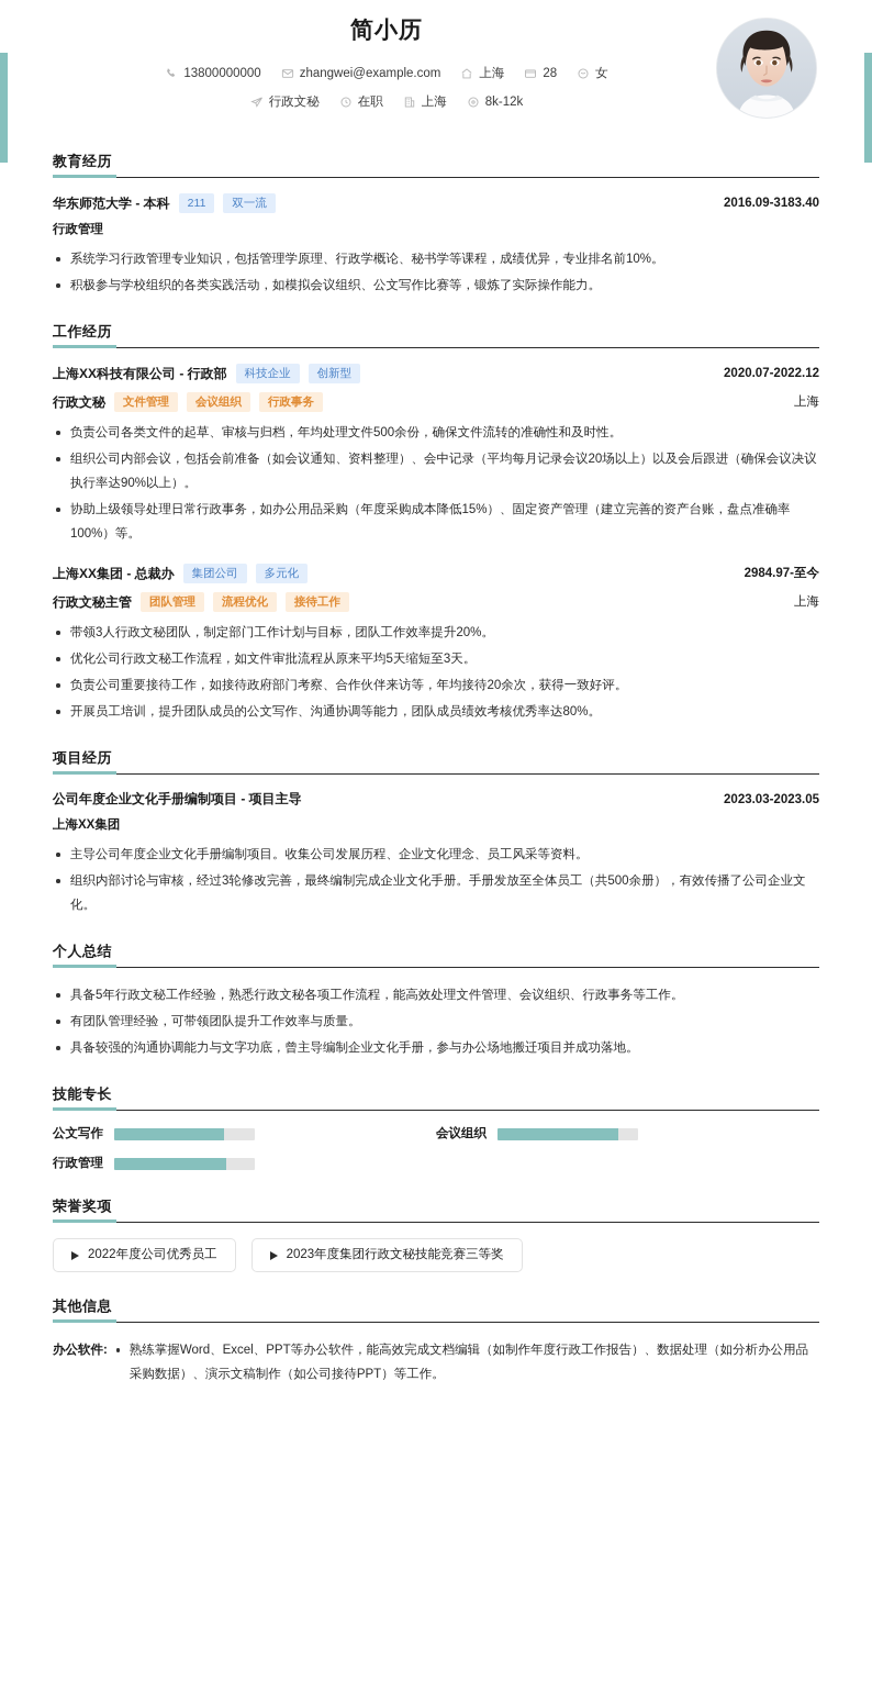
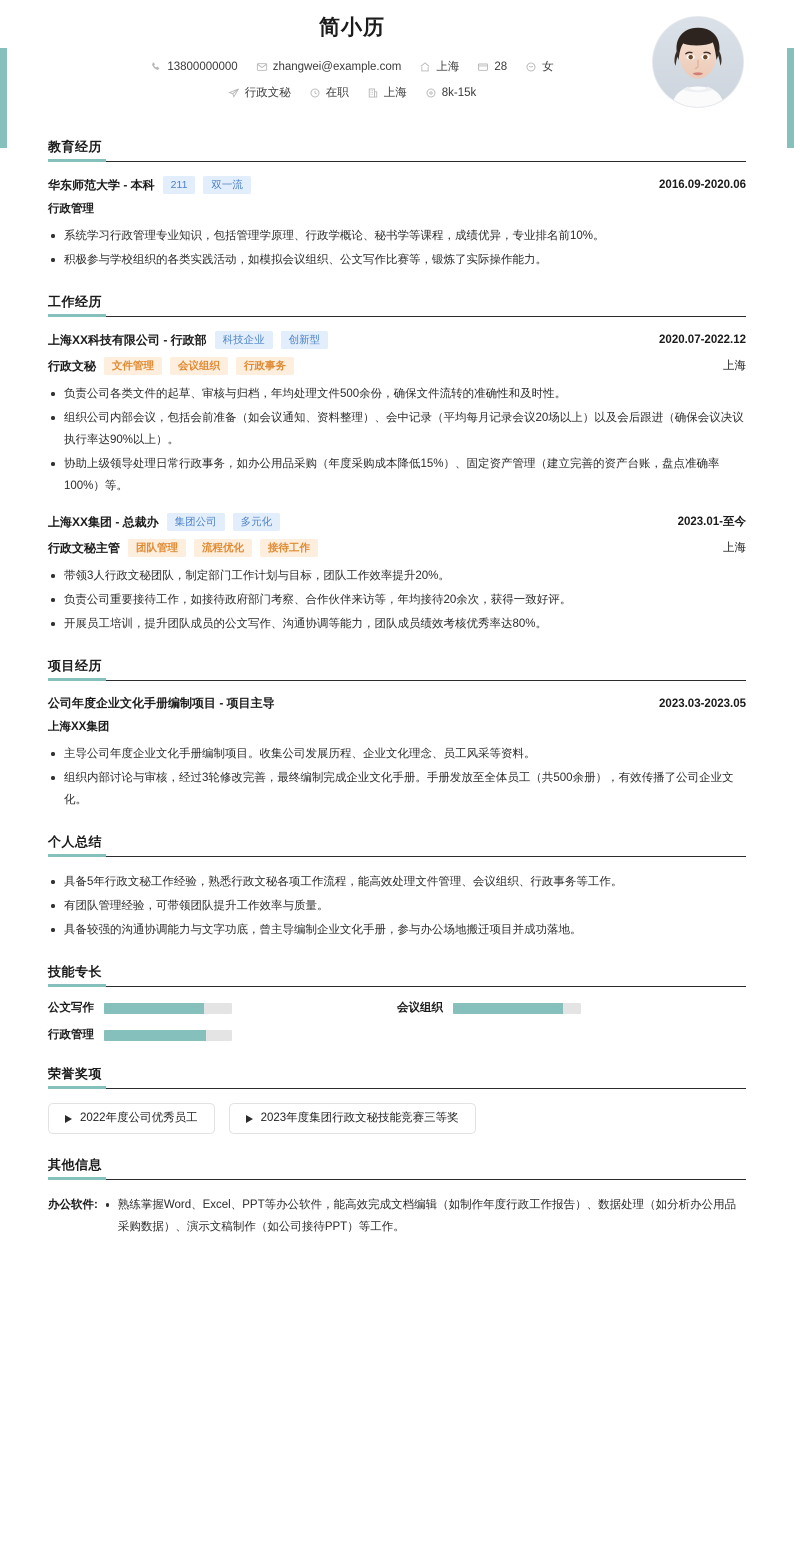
  简小历
  13800000000
  zhangwei@example.com
  上海
  28
  女
  行政文秘
  在职
  上海
- 8k-12k
+ 8k-15k
  教育经历
  华东师范大学 - 本科
  211
  双一流
- 2016.09-3183.40
+ 2016.09-2020.06
  行政管理
  系统学习行政管理专业知识，包括管理学原理、行政学概论、秘书学等课程，成绩优异，专业排名前10%。
  积极参与学校组织的各类实践活动，如模拟会议组织、公文写作比赛等，锻炼了实际操作能力。
  工作经历
  上海XX科技有限公司 - 行政部
  科技企业
  创新型
  2020.07-2022.12
  行政文秘
  文件管理
  会议组织
  行政事务
  上海
  负责公司各类文件的起草、审核与归档，年均处理文件500余份，确保文件流转的准确性和及时性。
  组织公司内部会议，包括会前准备（如会议通知、资料整理）、会中记录（平均每月记录会议20场以上）以及会后跟进（确保会议决议执行率达90%以上）。
  协助上级领导处理日常行政事务，如办公用品采购（年度采购成本降低15%）、固定资产管理（建立完善的资产台账，盘点准确率100%）等。
  上海XX集团 - 总裁办
  集团公司
  多元化
- 2984.97-至今
+ 2023.01-至今
  行政文秘主管
  团队管理
  流程优化
  接待工作
  上海
  带领3人行政文秘团队，制定部门工作计划与目标，团队工作效率提升20%。
- 优化公司行政文秘工作流程，如文件审批流程从原来平均5天缩短至3天。
  负责公司重要接待工作，如接待政府部门考察、合作伙伴来访等，年均接待20余次，获得一致好评。
  开展员工培训，提升团队成员的公文写作、沟通协调等能力，团队成员绩效考核优秀率达80%。
  项目经历
  公司年度企业文化手册编制项目 - 项目主导
  2023.03-2023.05
  上海XX集团
  主导公司年度企业文化手册编制项目。收集公司发展历程、企业文化理念、员工风采等资料。
  组织内部讨论与审核，经过3轮修改完善，最终编制完成企业文化手册。手册发放至全体员工（共500余册），有效传播了公司企业文化。
  个人总结
  具备5年行政文秘工作经验，熟悉行政文秘各项工作流程，能高效处理文件管理、会议组织、行政事务等工作。
  有团队管理经验，可带领团队提升工作效率与质量。
  具备较强的沟通协调能力与文字功底，曾主导编制企业文化手册，参与办公场地搬迁项目并成功落地。
  技能专长
  公文写作
  会议组织
  行政管理
  荣誉奖项
  2022年度公司优秀员工
  2023年度集团行政文秘技能竞赛三等奖
  其他信息
  办公软件:
  熟练掌握Word、Excel、PPT等办公软件，能高效完成文档编辑（如制作年度行政工作报告）、数据处理（如分析办公用品采购数据）、演示文稿制作（如公司接待PPT）等工作。
